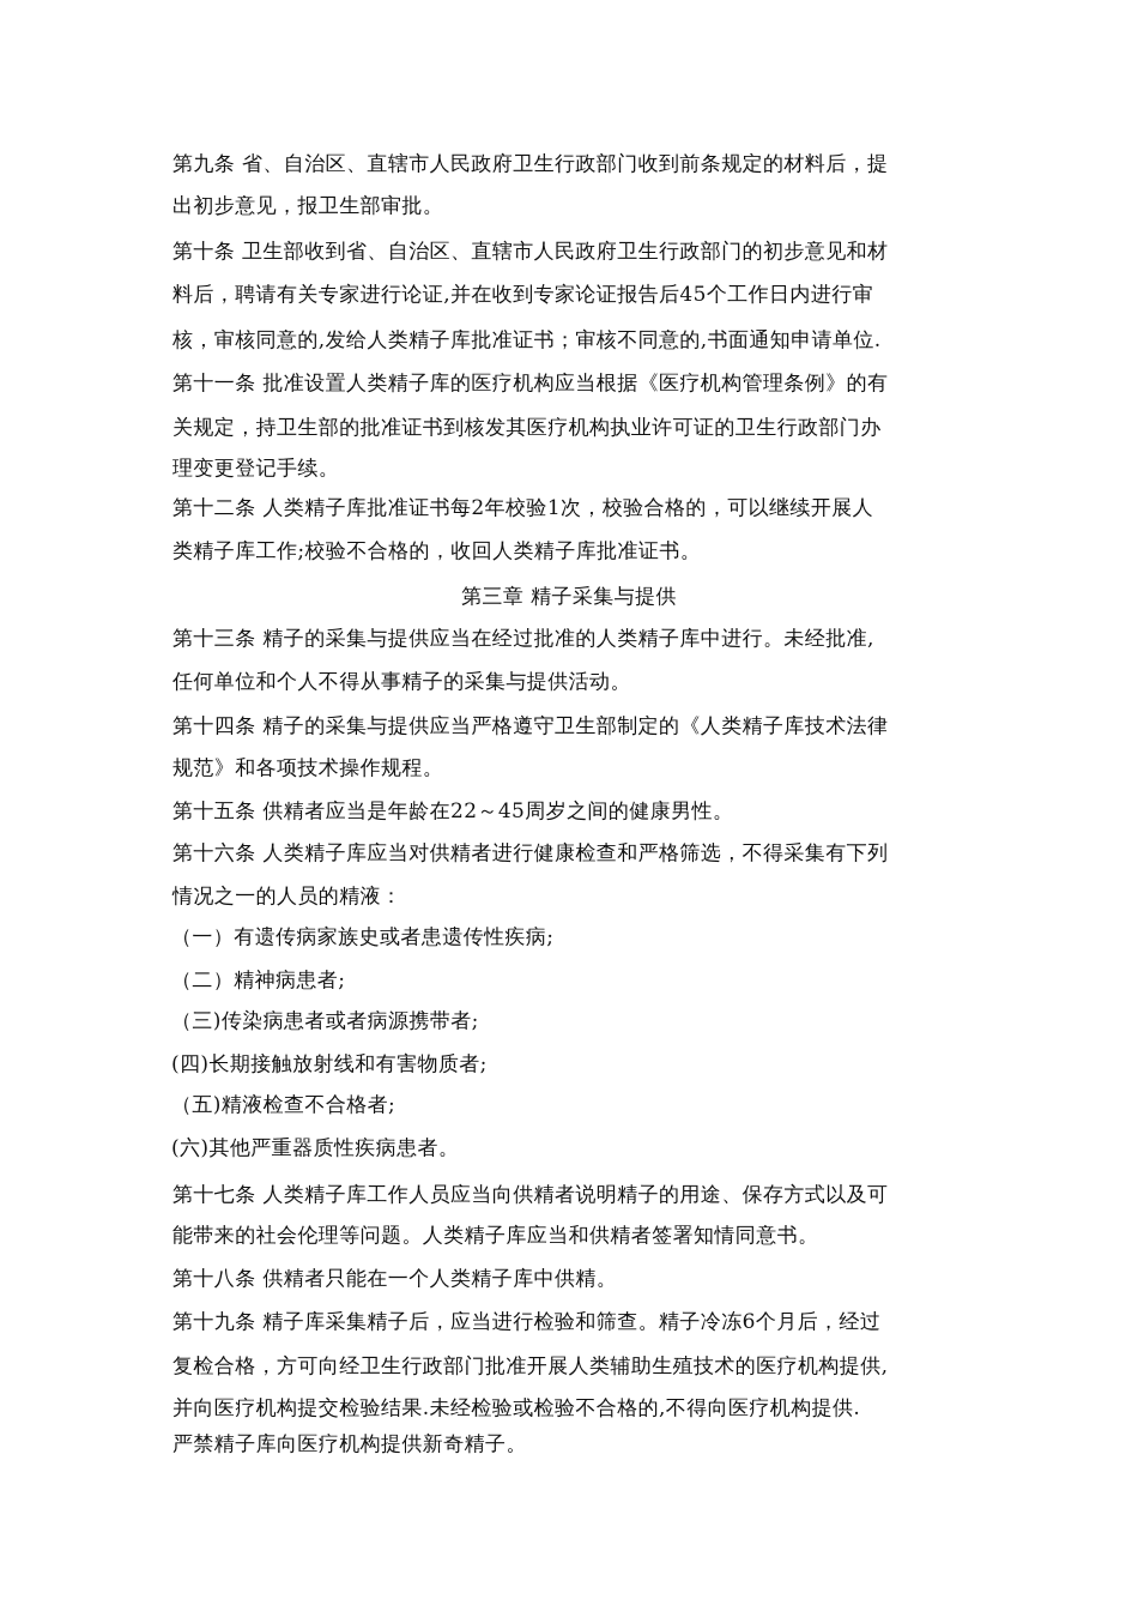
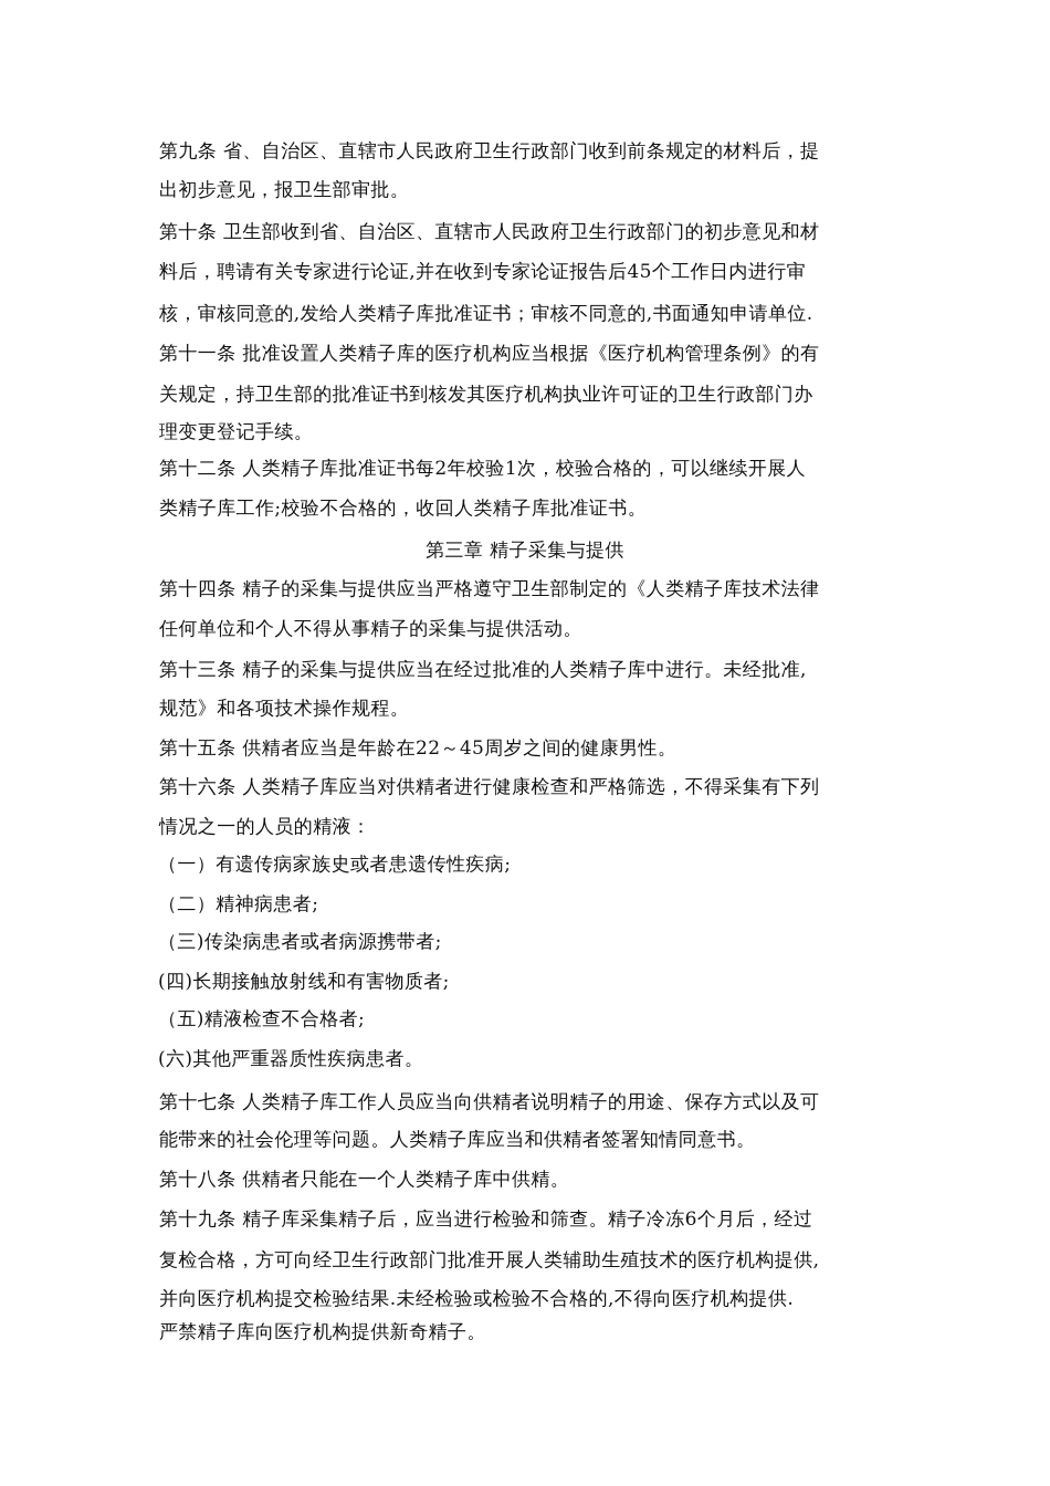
  第九条 省、自治区、直辖市人民政府卫生行政部门收到前条规定的材料后，提
  出初步意见，报卫生部审批。
  第十条 卫生部收到省、自治区、直辖市人民政府卫生行政部门的初步意见和材
  料后，聘请有关专家进行论证,并在收到专家论证报告后45个工作日内进行审
  核，审核同意的,发给人类精子库批准证书；审核不同意的,书面通知申请单位.
  第十一条 批准设置人类精子库的医疗机构应当根据《医疗机构管理条例》的有
  关规定，持卫生部的批准证书到核发其医疗机构执业许可证的卫生行政部门办
  理变更登记手续。
  第十二条 人类精子库批准证书每2年校验1次，校验合格的，可以继续开展人
  类精子库工作;校验不合格的，收回人类精子库批准证书。
  第三章 精子采集与提供
- 第十三条 精子的采集与提供应当在经过批准的人类精子库中进行。未经批准,
+ 第十四条 精子的采集与提供应当严格遵守卫生部制定的《人类精子库技术法律
  任何单位和个人不得从事精子的采集与提供活动。
- 第十四条 精子的采集与提供应当严格遵守卫生部制定的《人类精子库技术法律
+ 第十三条 精子的采集与提供应当在经过批准的人类精子库中进行。未经批准,
  规范》和各项技术操作规程。
  第十五条 供精者应当是年龄在22～45周岁之间的健康男性。
  第十六条 人类精子库应当对供精者进行健康检查和严格筛选，不得采集有下列
  情况之一的人员的精液：
  （一）有遗传病家族史或者患遗传性疾病;
  （二）精神病患者;
  （三)传染病患者或者病源携带者;
  (四)长期接触放射线和有害物质者;
  （五)精液检查不合格者;
  (六)其他严重器质性疾病患者。
  第十七条 人类精子库工作人员应当向供精者说明精子的用途、保存方式以及可
  能带来的社会伦理等问题。人类精子库应当和供精者签署知情同意书。
  第十八条 供精者只能在一个人类精子库中供精。
  第十九条 精子库采集精子后，应当进行检验和筛查。精子冷冻6个月后，经过
  复检合格，方可向经卫生行政部门批准开展人类辅助生殖技术的医疗机构提供,
  并向医疗机构提交检验结果.未经检验或检验不合格的,不得向医疗机构提供.
  严禁精子库向医疗机构提供新奇精子。
